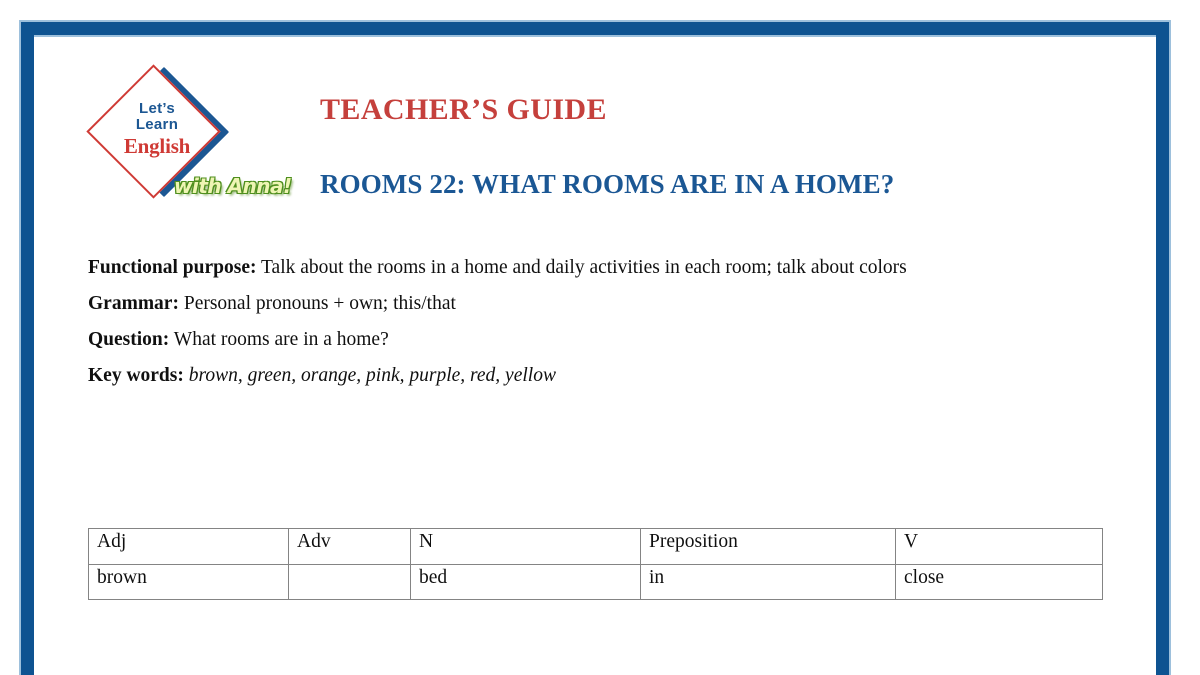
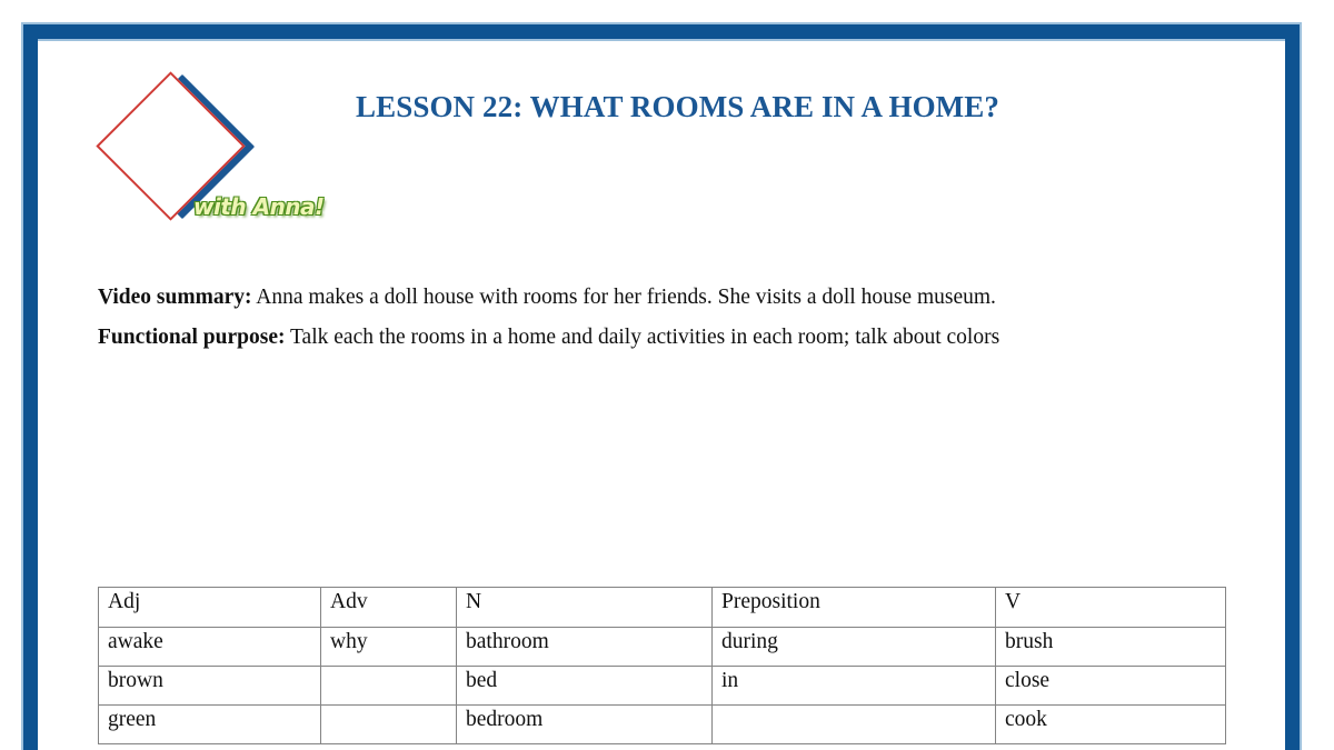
- Let’s
- Learn
- English
  with Anna!
- TEACHER’S GUIDE
- ROOMS 22: WHAT ROOMS ARE IN A HOME?
+ LESSON 22: WHAT ROOMS ARE IN A HOME?
+ Video summary: Anna makes a doll house with rooms for her friends. She visits a doll house museum.
- Functional purpose: Talk about the rooms in a home and daily activities in each room; talk about colors
+ Functional purpose: Talk each the rooms in a home and daily activities in each room; talk about colors
- Grammar: Personal pronouns + own; this/that
- Question: What rooms are in a home?
- Key words: brown, green, orange, pink, purple, red, yellow
  Adj	Adv	N	Preposition	V
+ awake	why	bathroom	during	brush
  brown		bed	in	close
+ green		bedroom		cook
